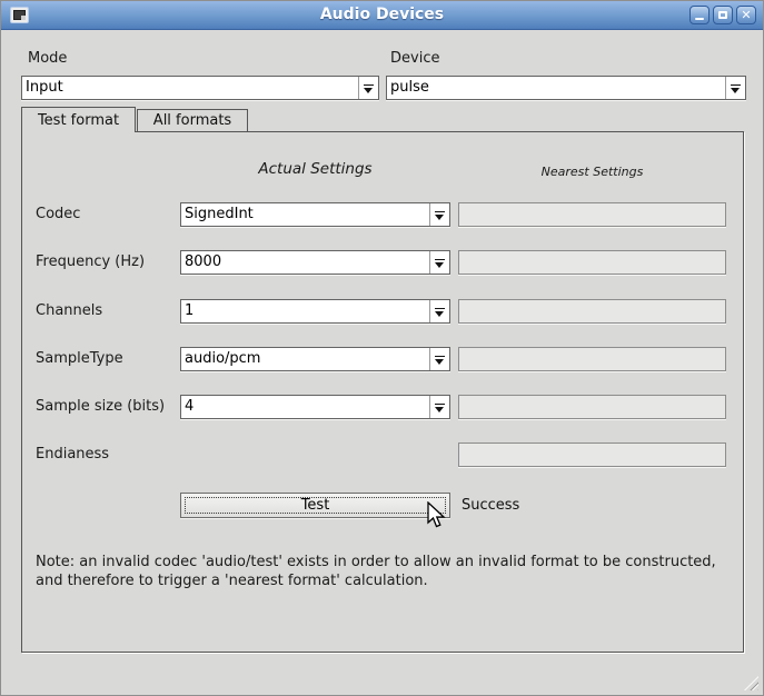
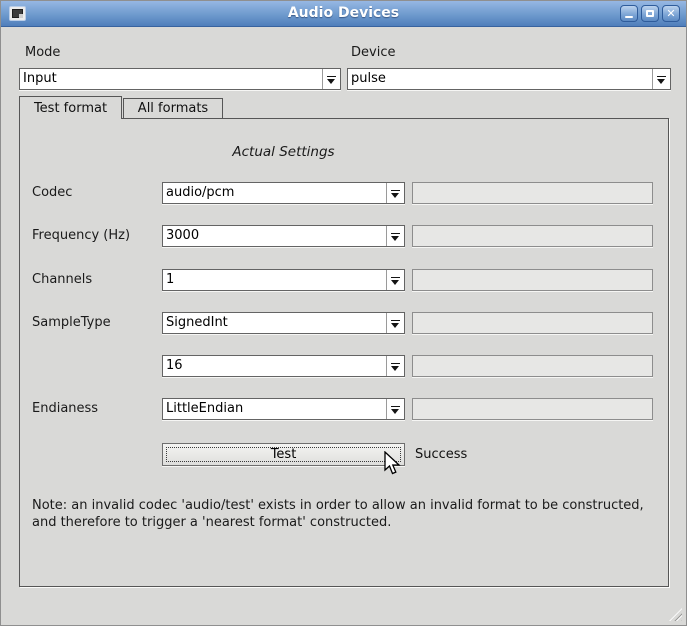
  Audio Devices
  ✕
  Mode
  Input
  Device
  pulse
  Test format
  All formats
  Actual Settings
- Nearest Settings
  Codec
- SignedInt
+ audio/pcm
  Frequency (Hz)
- 8000
+ 3000
  Channels
  1
  SampleType
- audio/pcm
+ SignedInt
- Sample size (bits)
- 4
+ 16
  Endianess
+ LittleEndian
  Test
  Success
- Note: an invalid codec 'audio/test' exists in order to allow an invalid format to be constructed, and therefore to trigger a 'nearest format' calculation.
+ Note: an invalid codec 'audio/test' exists in order to allow an invalid format to be constructed, and therefore to trigger a 'nearest format' constructed.
